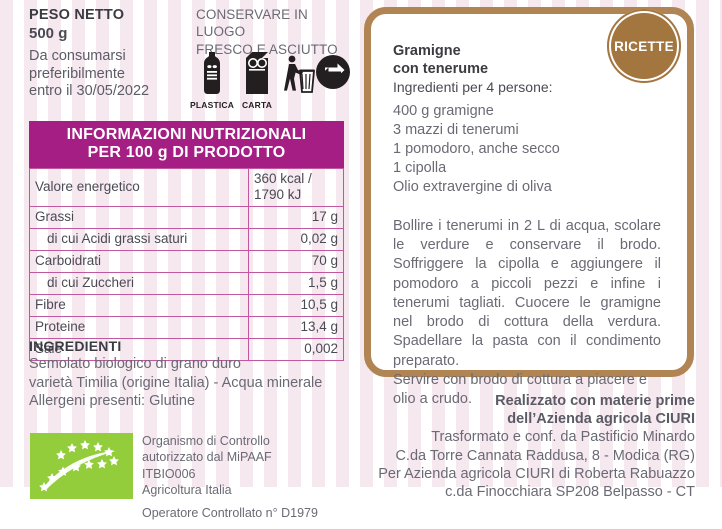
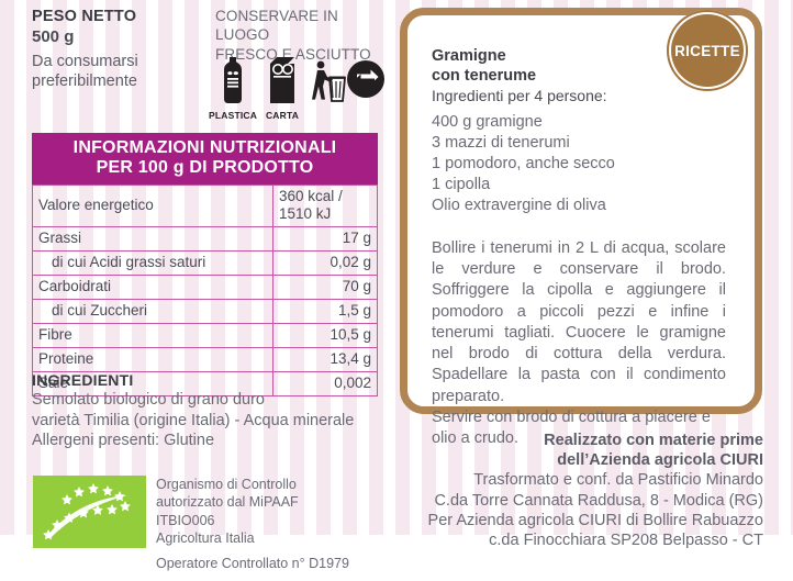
  PESO NETTO
  500 g
  Da consumarsi
  preferibilmente
- entro il 30/05/2022
  CONSERVARE IN LUOGO
  FRESCO E ASCIUTTO
  PLASTICA
  CARTA
  INFORMAZIONI NUTRIZIONALI
  PER 100 g DI PRODOTTO
- Valore energetico	360 kcal / 1790 kJ
+ Valore energetico	360 kcal / 1510 kJ
  Grassi	17 g
  di cui Acidi grassi saturi	0,02 g
  Carboidrati	70 g
  di cui Zuccheri	1,5 g
  Fibre	10,5 g
  Proteine	13,4 g
  Sale	0,002
  INGREDIENTI
  Semolato biologico di grano duro
  varietà Timilia (origine Italia) - Acqua minerale
  Allergeni presenti: Glutine
  Organismo di Controllo
  autorizzato dal MiPAAF
  ITBIO006
  Agricoltura Italia
  Operatore Controllato n° D1979
  Gramigne
  con tenerume
  Ingredienti per 4 persone:
  400 g gramigne
  3 mazzi di tenerumi
  1 pomodoro, anche secco
  1 cipolla
  Olio extravergine di oliva
  Bollire i tenerumi in 2 L di acqua, scolare le verdure e conservare il brodo. Soffriggere la cipolla e aggiungere il pomodoro a piccoli pezzi e infine i tenerumi tagliati. Cuocere le gramigne nel brodo di cottura della verdura. Spadellare la pasta con il condimento preparato.
  Servire con brodo di cottura a piacere e olio a crudo.
  RICETTE
  Realizzato con materie prime
  dell’Azienda agricola CIURI
  Trasformato e conf. da Pastificio Minardo
  C.da Torre Cannata Raddusa, 8 - Modica (RG)
- Per Azienda agricola CIURI di Roberta Rabuazzo
+ Per Azienda agricola CIURI di Bollire Rabuazzo
  c.da Finocchiara SP208 Belpasso - CT
